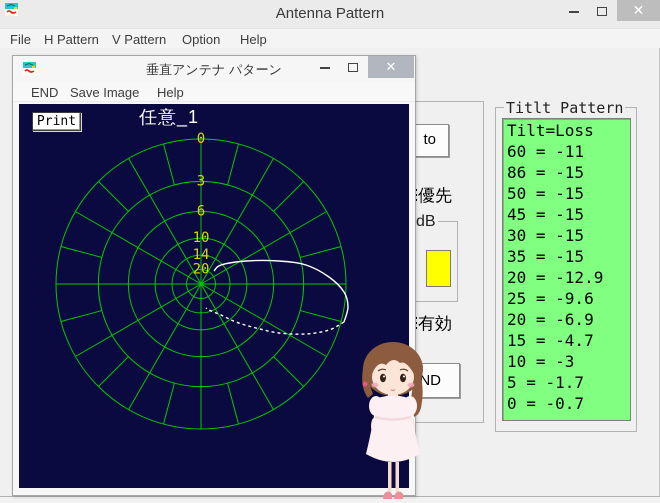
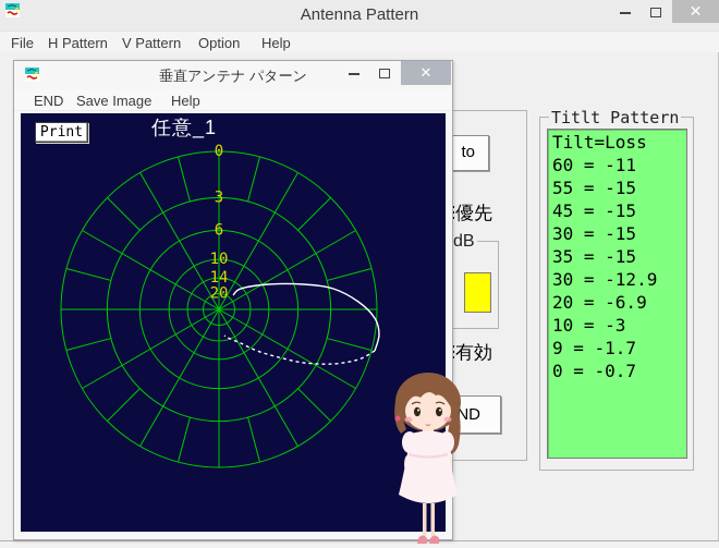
  Antenna Pattern
  ✕
  File
  H Pattern
  V Pattern
  Option
  Help
  to
  優先
  dB
  有効
  ND
  Titlt Pattern
  Tilt=Loss
  60 = -11
- 86 = -15
+ 55 = -15
- 50 = -15
  45 = -15
  30 = -15
  35 = -15
- 20 = -12.9
+ 30 = -12.9
- 25 = -9.6
  20 = -6.9
- 15 = -4.7
  10 = -3
- 5 = -1.7
+ 9 = -1.7
  0 = -0.7
  垂直アンテナ パターン
  ✕
  END
  Save Image
  Help
  0
  3
  6
  10
  14
  20
  Print
  任意_1
